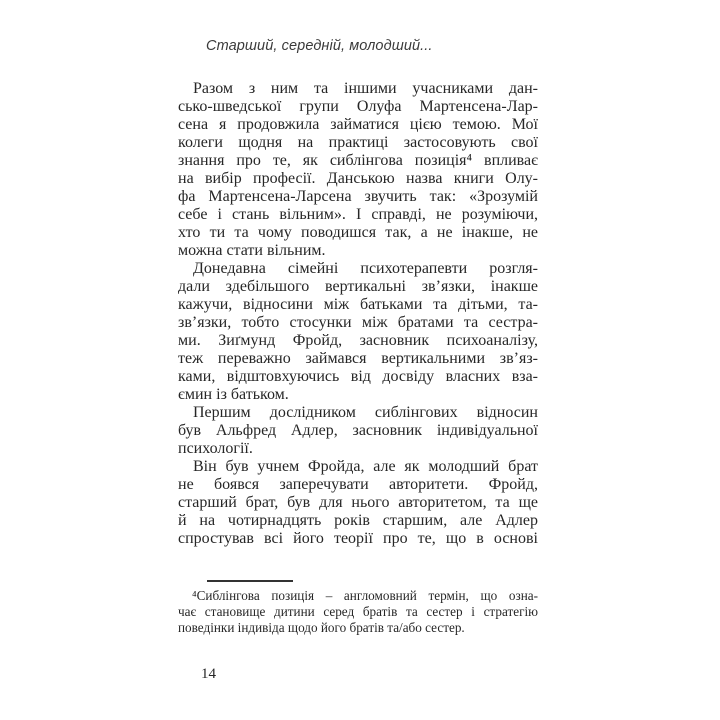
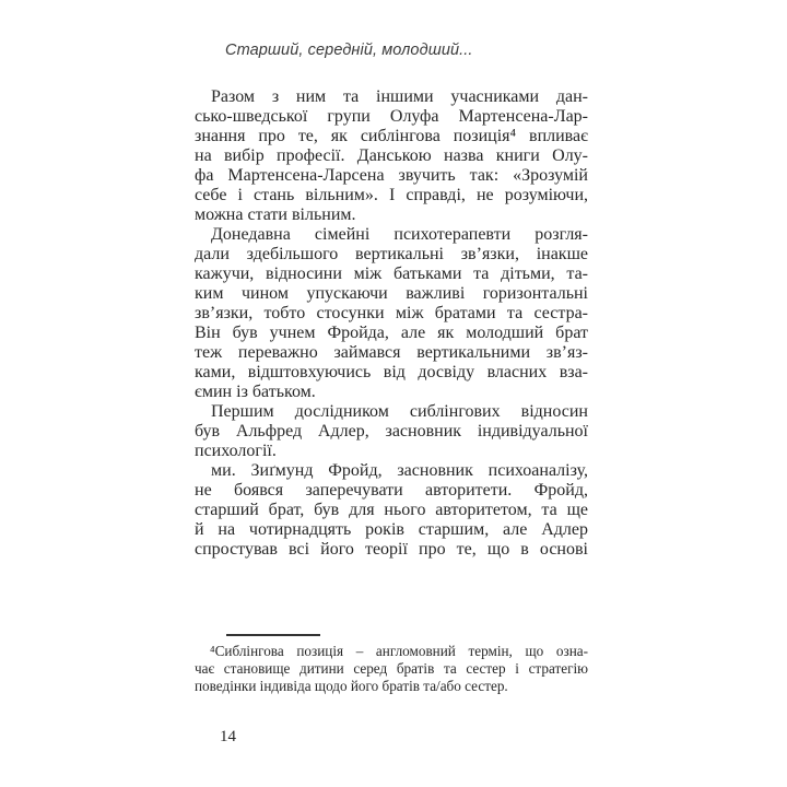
  Старший, середній, молодший...
  Разом з ним та іншими учасниками дан-
  сько-шведської групи Олуфа Мартенсена-Лар-
- сена я продовжила займатися цією темою. Мої
- колеги щодня на практиці застосовують свої
  знання про те, як сиблінгова позиція⁴ впливає
  на вибір професії. Данською назва книги Олу-
  фа Мартенсена-Ларсена звучить так: «Зрозумій
  себе і стань вільним». І справді, не розуміючи,
- хто ти та чому поводишся так, а не інакше, не
  можна стати вільним.
  Донедавна сімейні психотерапевти розгля-
  дали здебільшого вертикальні зв’язки, інакше
  кажучи, відносини між батьками та дітьми, та-
+ ким чином упускаючи важливі горизонтальні
  зв’язки, тобто стосунки між братами та сестра-
- ми. Зиґмунд Фройд, засновник психоаналізу,
+ Він був учнем Фройда, але як молодший брат
  теж переважно займався вертикальними зв’яз-
  ками, відштовхуючись від досвіду власних вза-
  ємин із батьком.
  Першим дослідником сиблінгових відносин
  був Альфред Адлер, засновник індивідуальної
  психології.
- Він був учнем Фройда, але як молодший брат
+ ми. Зиґмунд Фройд, засновник психоаналізу,
  не боявся заперечувати авторитети. Фройд,
  старший брат, був для нього авторитетом, та ще
  й на чотирнадцять років старшим, але Адлер
  спростував всі його теорії про те, що в основі
  ⁴Сиблінгова позиція – англомовний термін, що озна-
  чає становище дитини серед братів та сестер і стратегію
  поведінки індивіда щодо його братів та/або сестер.
  14
